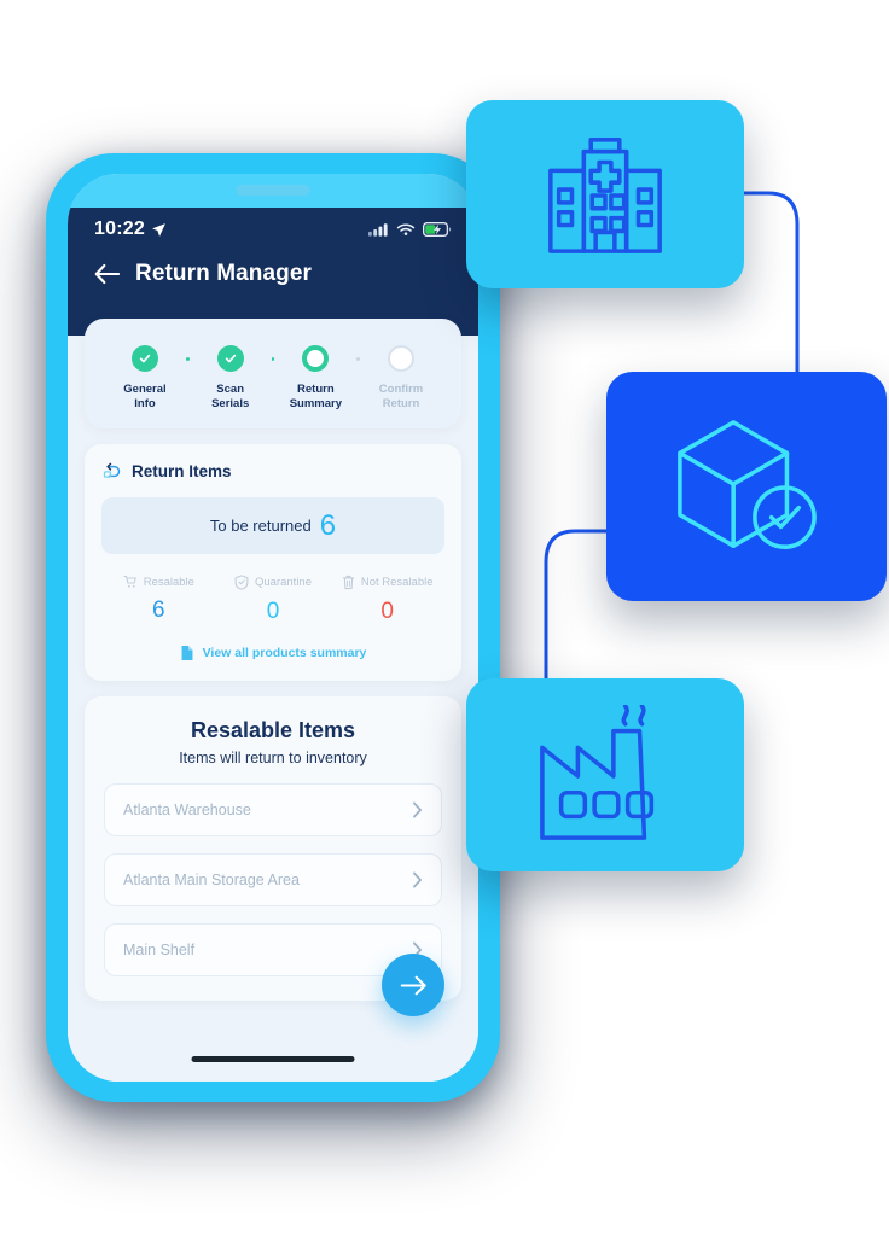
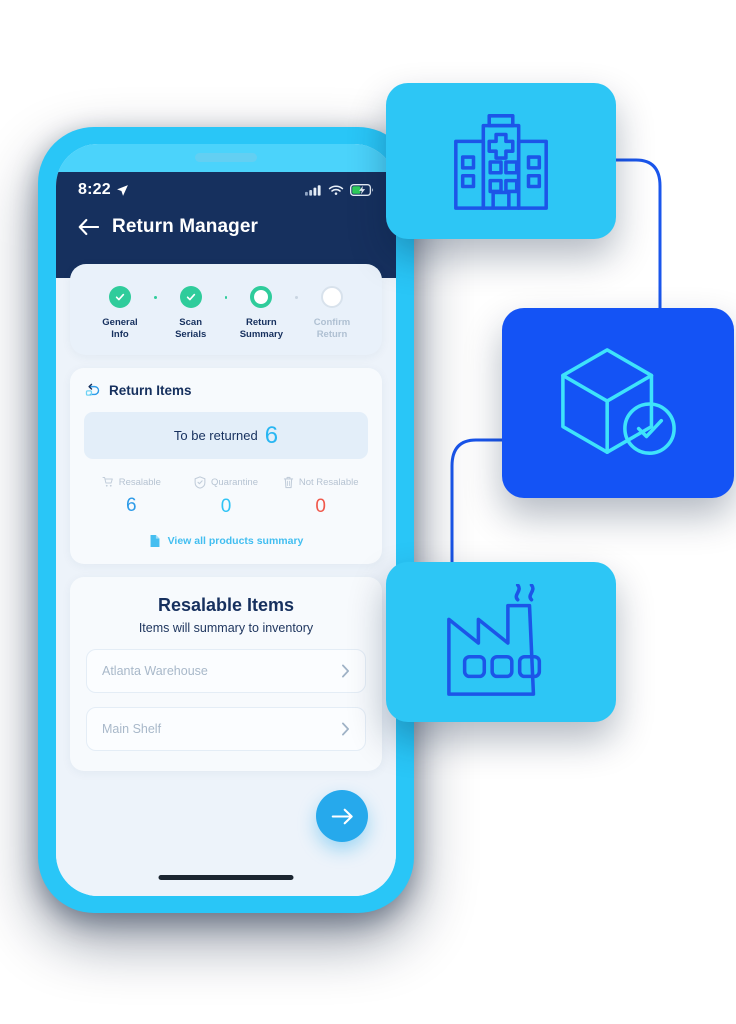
- 10:22
+ 8:22
  Return Manager
  General
  Info
  Scan
  Serials
  Return
  Summary
  Confirm
  Return
  Return Items
  To be returned
  6
  Resalable
  6
  Quarantine
  0
  Not Resalable
  0
  View all products summary
  Resalable Items
- Items will return to inventory
+ Items will summary to inventory
  Atlanta Warehouse
- Atlanta Main Storage Area
  Main Shelf
